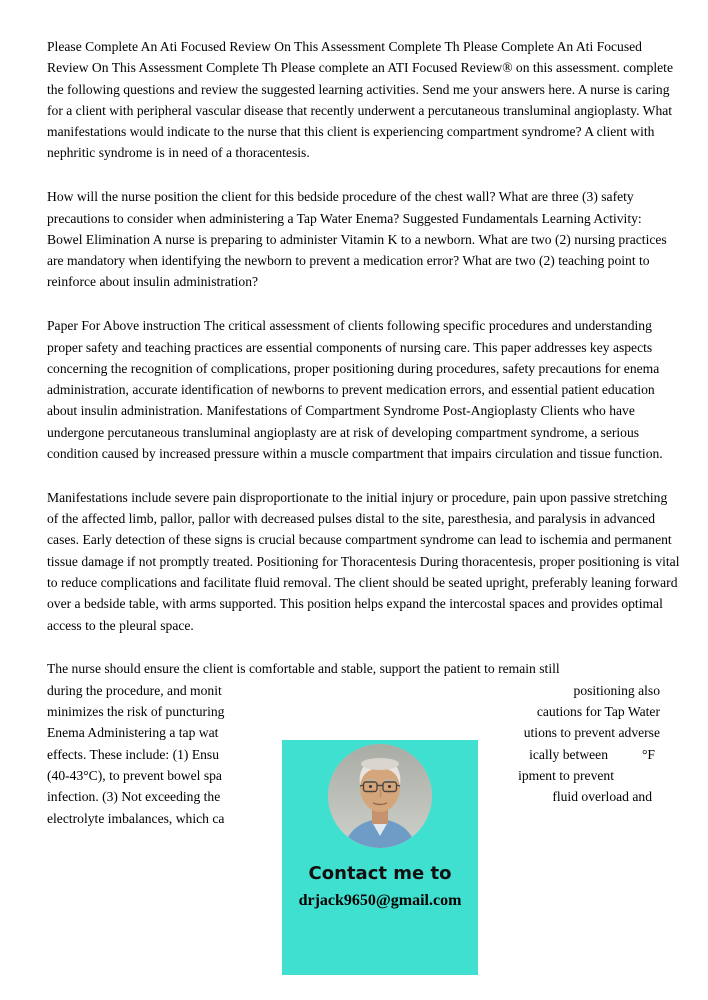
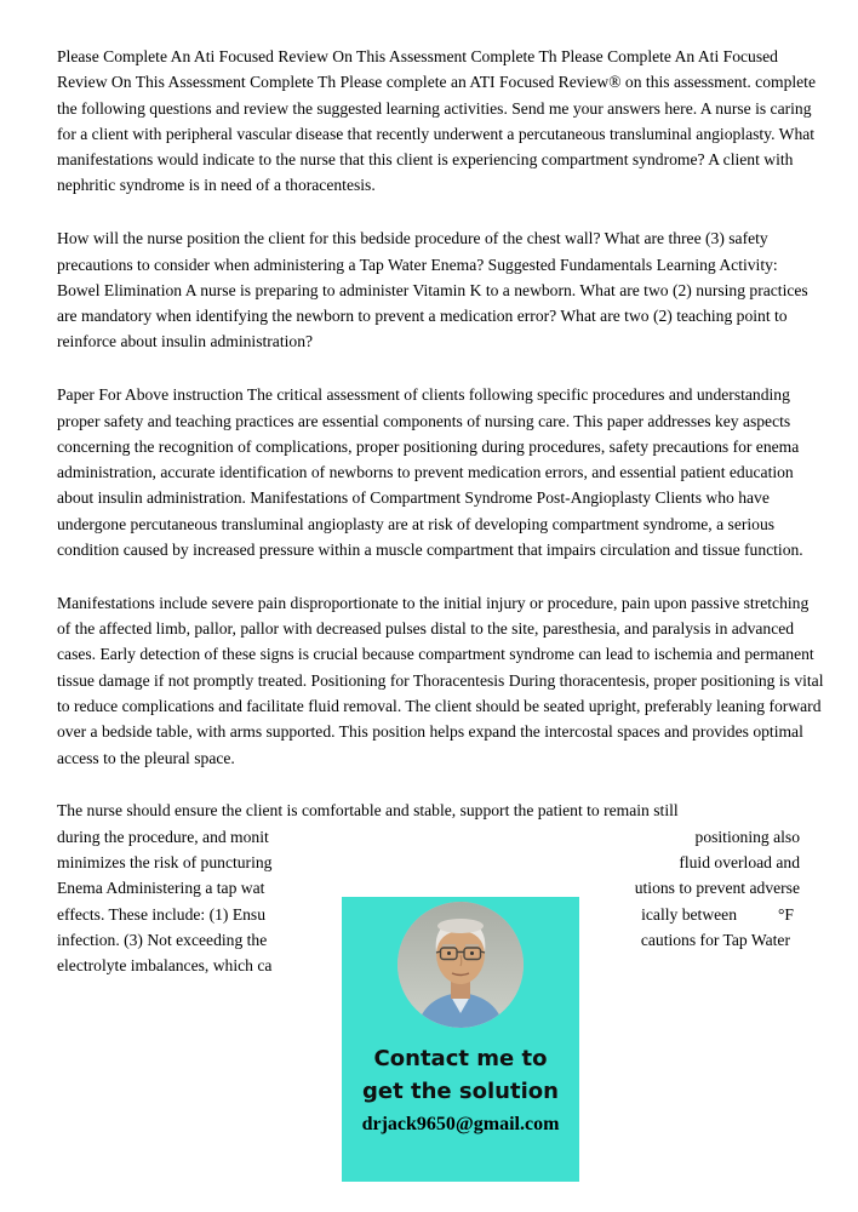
  Please Complete An Ati Focused Review On This Assessment Complete Th Please Complete An Ati Focused Review On This Assessment Complete Th Please complete an ATI Focused Review® on this assessment. complete the following questions and review the suggested learning activities. Send me your answers here. A nurse is caring for a client with peripheral vascular disease that recently underwent a percutaneous transluminal angioplasty. What manifestations would indicate to the nurse that this client is experiencing compartment syndrome? A client with nephritic syndrome is in need of a thoracentesis.
  How will the nurse position the client for this bedside procedure of the chest wall? What are three (3) safety precautions to consider when administering a Tap Water Enema? Suggested Fundamentals Learning Activity: Bowel Elimination A nurse is preparing to administer Vitamin K to a newborn. What are two (2) nursing practices are mandatory when identifying the newborn to prevent a medication error? What are two (2) teaching point to reinforce about insulin administration?
  Paper For Above instruction The critical assessment of clients following specific procedures and understanding proper safety and teaching practices are essential components of nursing care. This paper addresses key aspects concerning the recognition of complications, proper positioning during procedures, safety precautions for enema administration, accurate identification of newborns to prevent medication errors, and essential patient education about insulin administration. Manifestations of Compartment Syndrome Post-Angioplasty Clients who have undergone percutaneous transluminal angioplasty are at risk of developing compartment syndrome, a serious condition caused by increased pressure within a muscle compartment that impairs circulation and tissue function.
  Manifestations include severe pain disproportionate to the initial injury or procedure, pain upon passive stretching of the affected limb, pallor, pallor with decreased pulses distal to the site, paresthesia, and paralysis in advanced cases. Early detection of these signs is crucial because compartment syndrome can lead to ischemia and permanent tissue damage if not promptly treated. Positioning for Thoracentesis During thoracentesis, proper positioning is vital to reduce complications and facilitate fluid removal. The client should be seated upright, preferably leaning forward over a bedside table, with arms supported. This position helps expand the intercostal spaces and provides optimal access to the pleural space.
  The nurse should ensure the client is comfortable and stable, support the patient to remain still
  during the procedure, and monit
  positioning also
  minimizes the risk of puncturing
- cautions for Tap Water
+ fluid overload and
  Enema Administering a tap wat
  utions to prevent adverse
  effects. These include: (1) Ensu
  ically between °F
- (40-43°C), to prevent bowel spa
- ipment to prevent
  infection. (3) Not exceeding the
- fluid overload and
+ cautions for Tap Water
  electrolyte imbalances, which ca
  Contact me to
+ get the solution
  drjack9650@gmail.com
